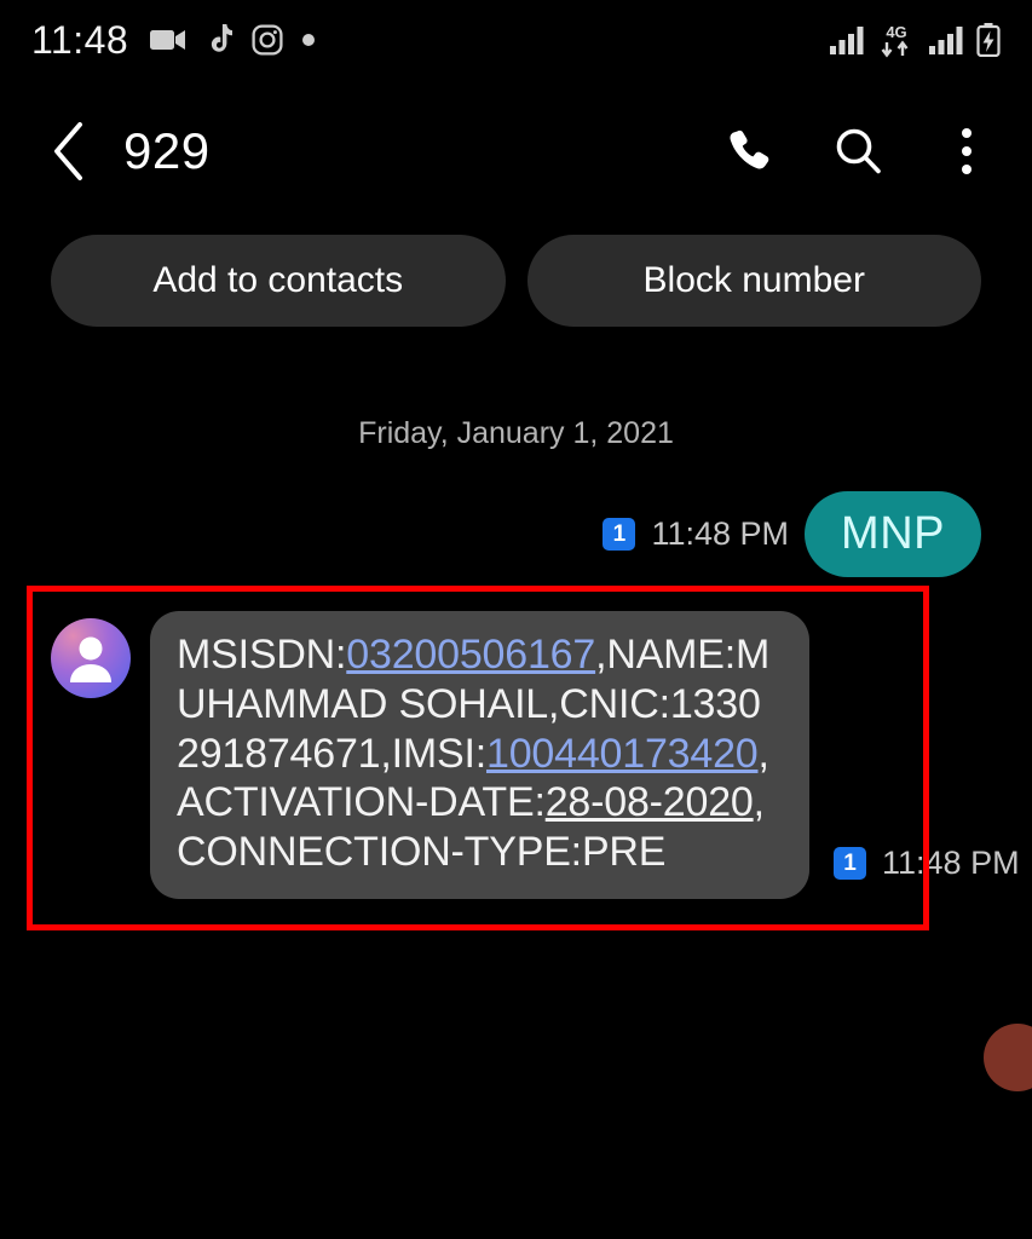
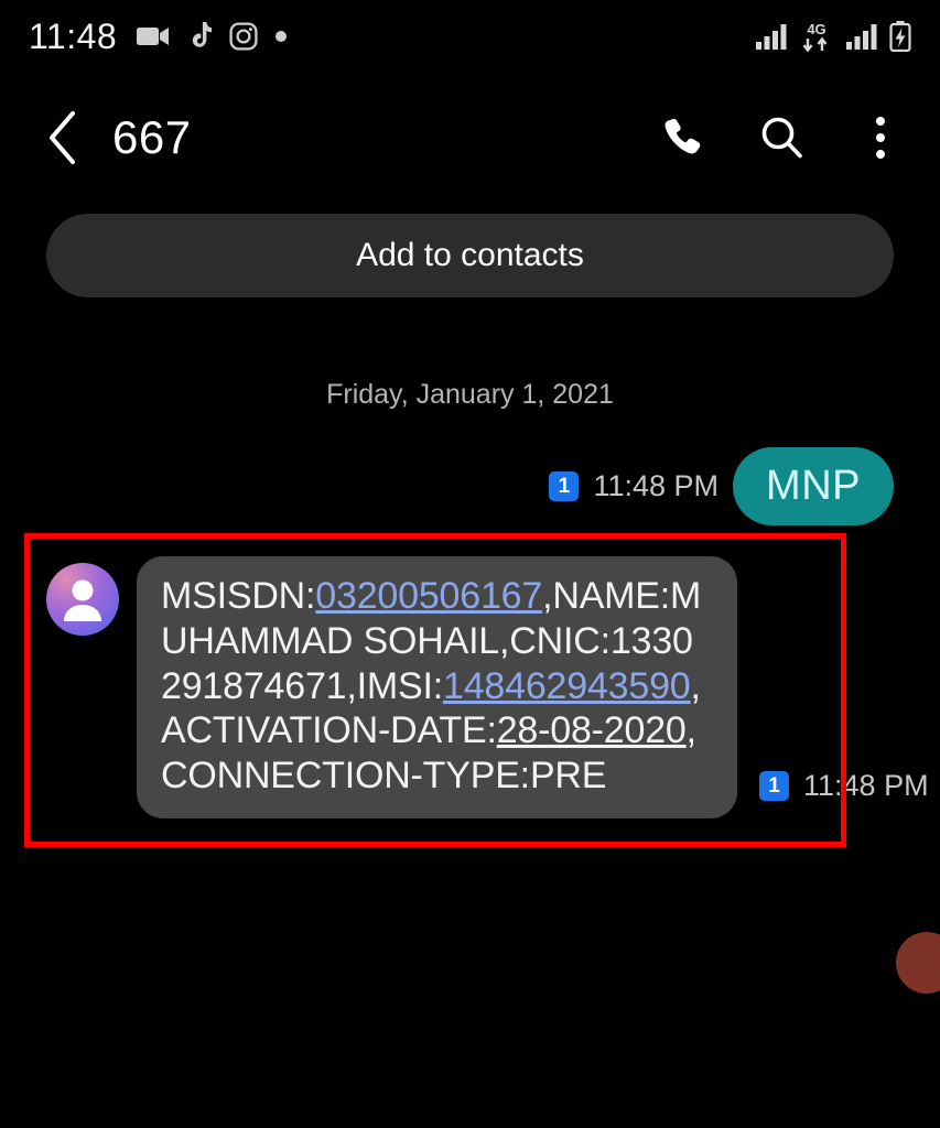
  11:48
  4G
- 929
+ 667
  Add to contacts
- Block number
  Friday, January 1, 2021
  1
  11:48 PM
  MNP
- MSISDN:03200506167,NAME:MUHAMMAD SOHAIL,CNIC:1330291874671,IMSI:100440173420,ACTIVATION-DATE:28-08-2020,CONNECTION-TYPE:PRE
+ MSISDN:03200506167,NAME:MUHAMMAD SOHAIL,CNIC:1330291874671,IMSI:148462943590,ACTIVATION-DATE:28-08-2020,CONNECTION-TYPE:PRE
  1
  11:48 PM
